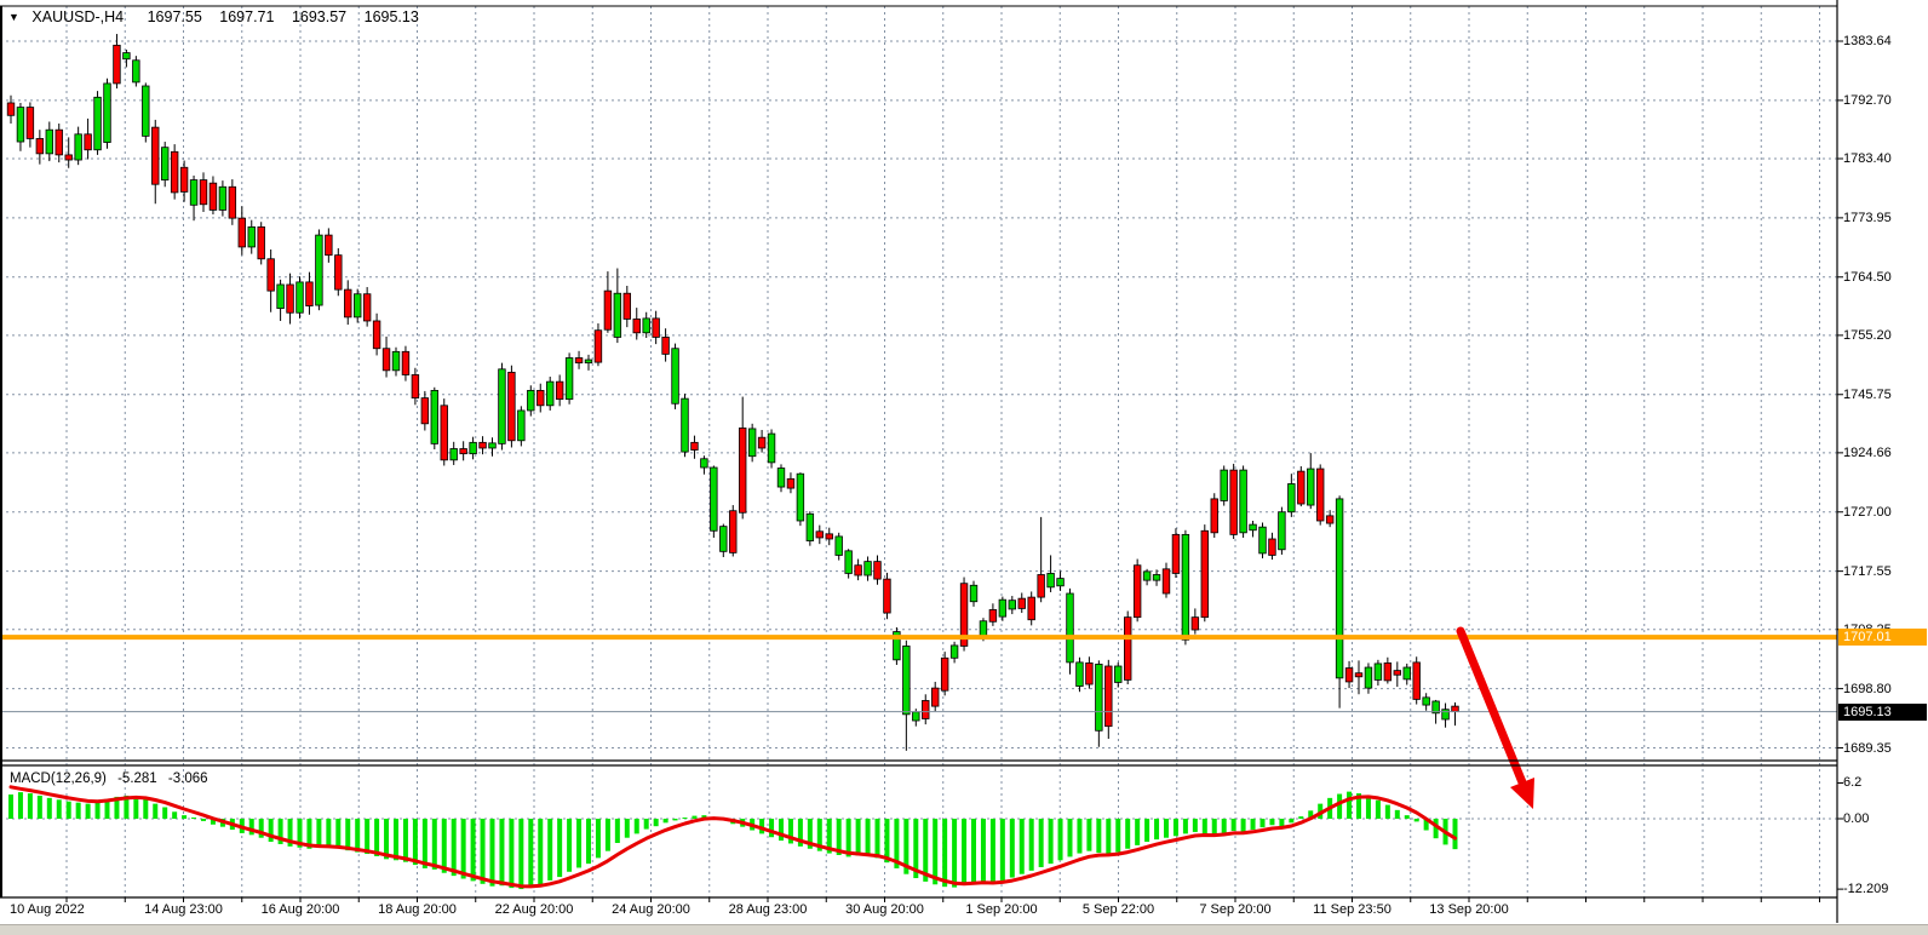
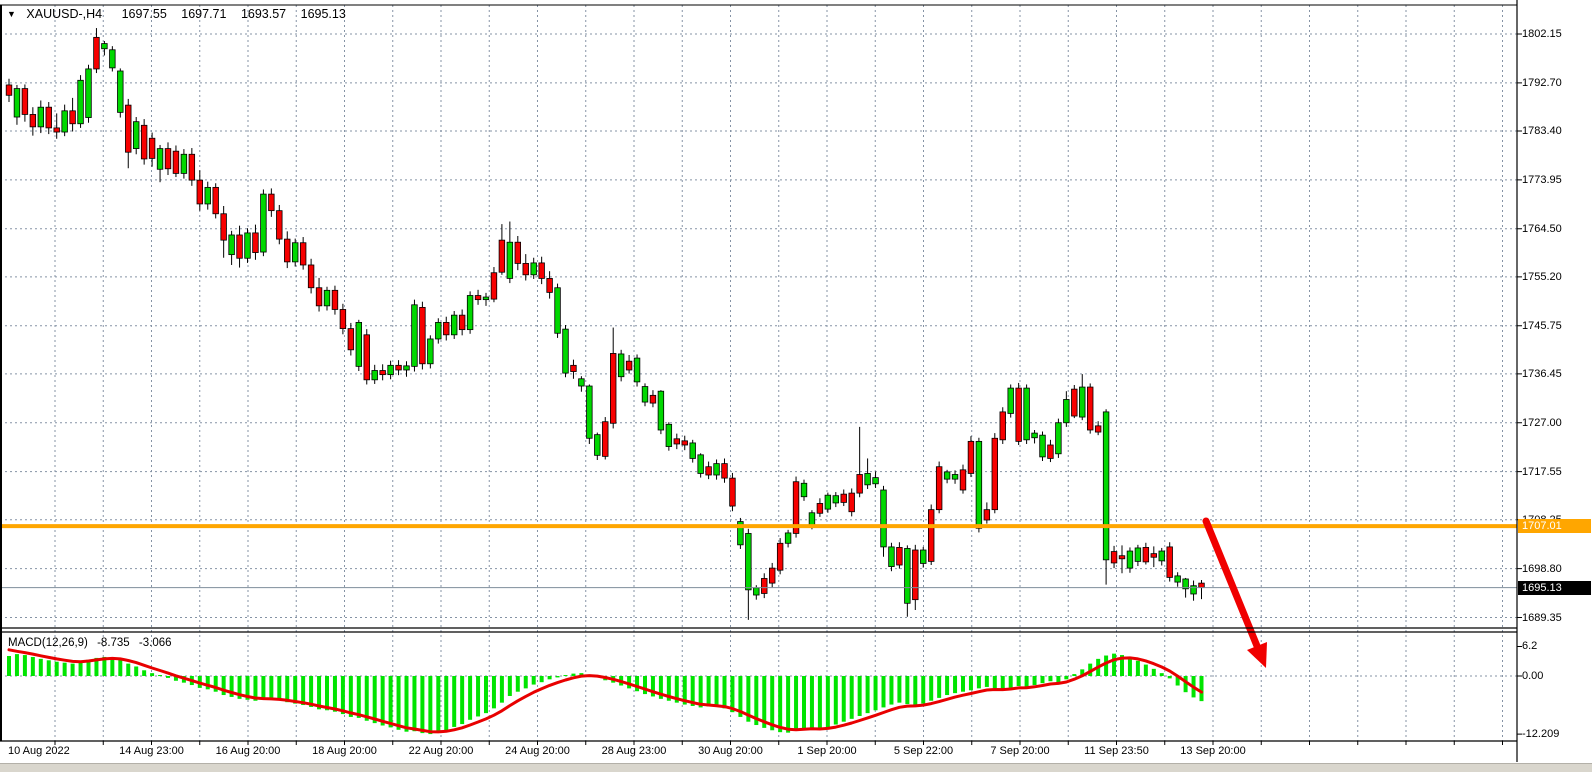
  ▼ XAUUSD-,H4 1697.55 1697.71 1693.57 1695.13
- MACD(12,26,9) -5.281 -3.066
+ MACD(12,26,9) -8.735 -3.066
- 1383.64
+ 1802.15
  1792.70
  1783.40
  1773.95
  1764.50
  1755.20
  1745.75
- 1924.66
+ 1736.45
  1727.00
  1717.55
  1698.80
  1689.35
  6.2
  0.00
  -12.209
  10 Aug 2022
  14 Aug 23:00
  16 Aug 20:00
  18 Aug 20:00
  22 Aug 20:00
  24 Aug 20:00
  28 Aug 23:00
  30 Aug 20:00
  1 Sep 20:00
  5 Sep 22:00
  7 Sep 20:00
  11 Sep 23:50
  13 Sep 20:00
  1707.01
  1695.13
